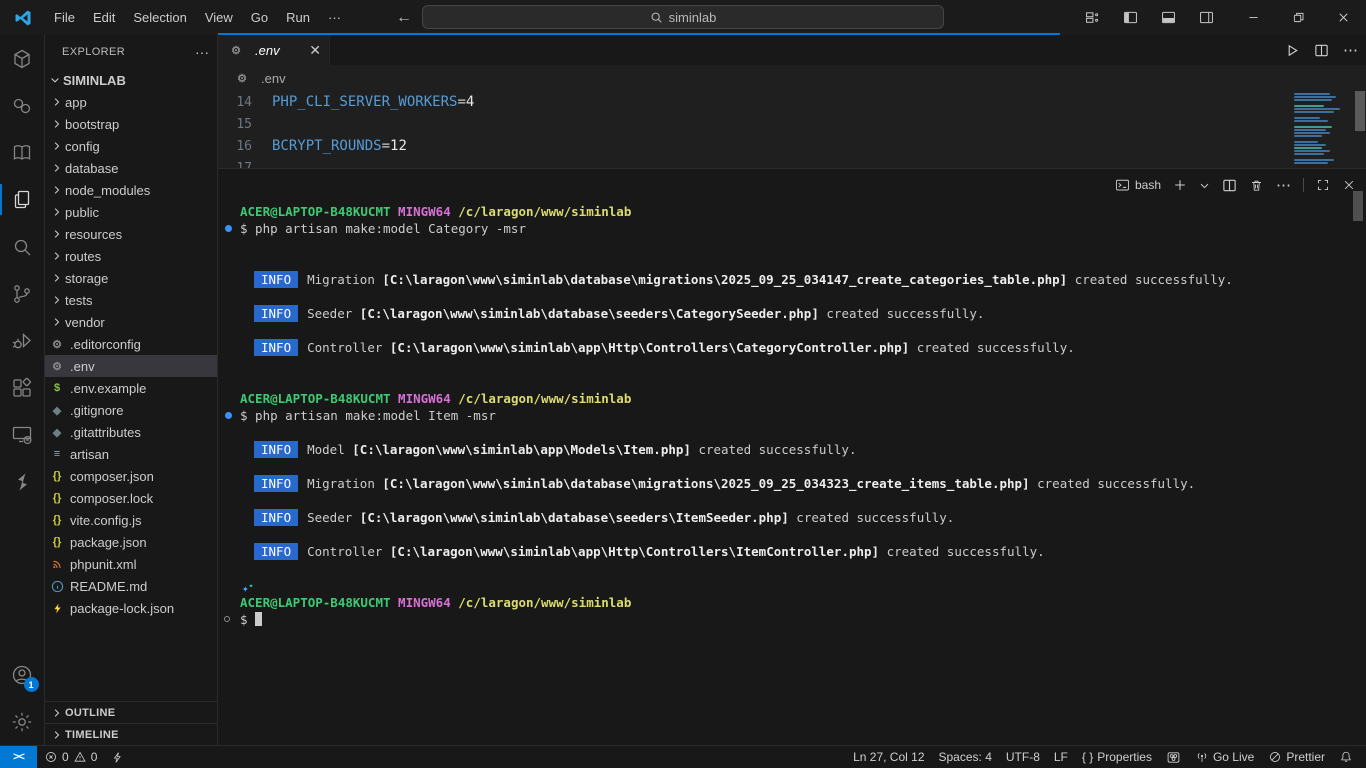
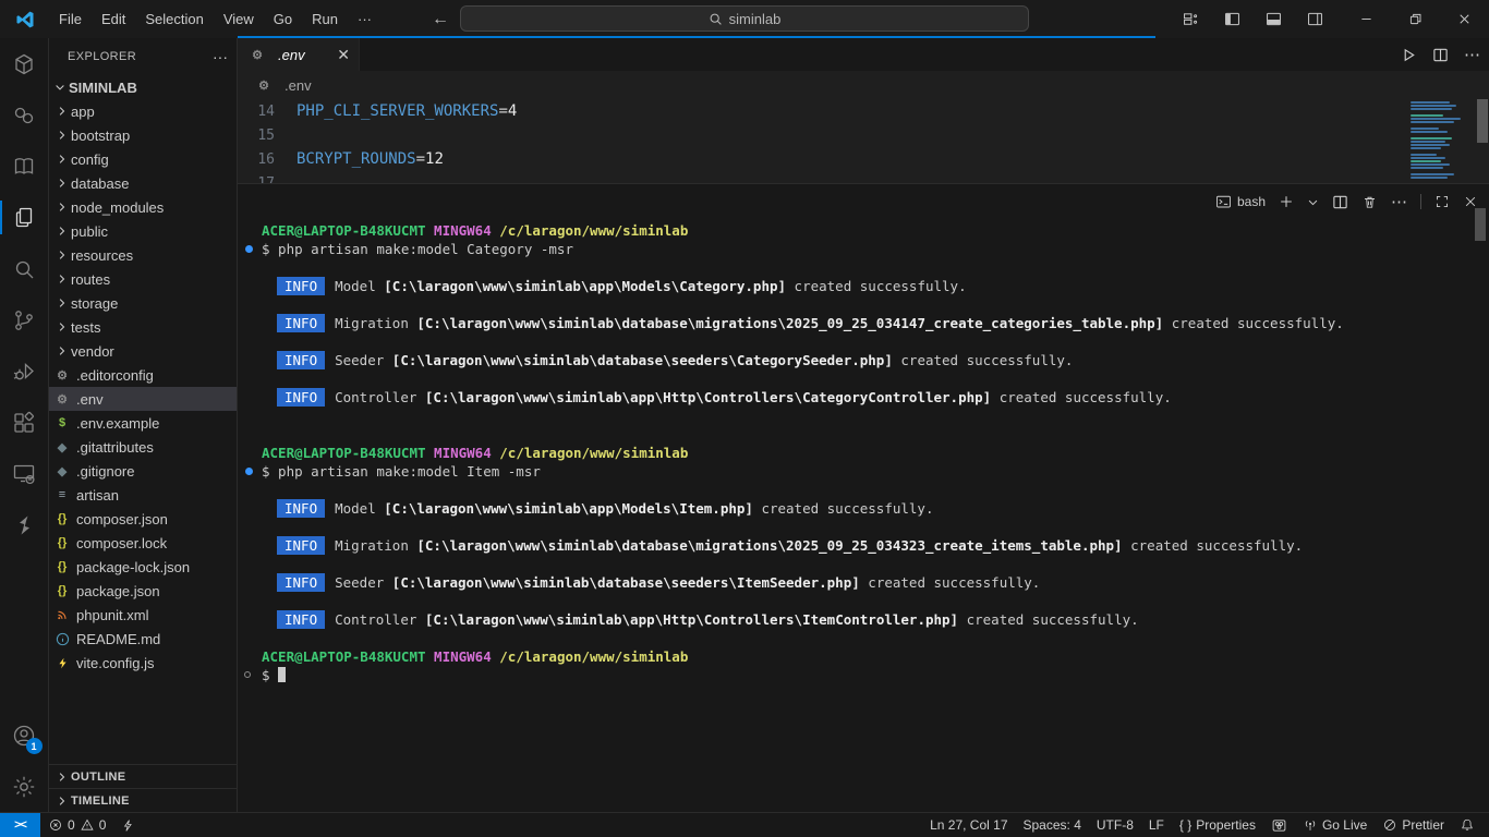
  File
  Edit
  Selection
  View
  Go
  Run
  ···
  ←
  siminlab
  1
  EXPLORER
  ···
  SIMINLAB
  app
  bootstrap
  config
  database
  node_modules
  public
  resources
  routes
  storage
  tests
  vendor
  ⚙
  .editorconfig
  ⚙
  .env
  $
  .env.example
  ◆
- .gitignore
+ .gitattributes
  ◆
- .gitattributes
+ .gitignore
  ≡
  artisan
  {}
  composer.json
  {}
  composer.lock
  {}
- vite.config.js
+ package-lock.json
  {}
  package.json
  phpunit.xml
  README.md
- package-lock.json
+ vite.config.js
  OUTLINE
  TIMELINE
  ⚙
  .env
  ✕
  ⋯
  ⚙
  .env
  14
  PHP_CLI_SERVER_WORKERS
  =
  4
  15
  16
  BCRYPT_ROUNDS
  =
  12
  bash
  ⋯
  ACER@LAPTOP-B48KUCMT MINGW64 /c/laragon/www/siminlab
  $ php artisan make:model Category -msr
+ INFO Model [C:\laragon\www\siminlab\app\Models\Category.php] created successfully.
  INFO Migration [C:\laragon\www\siminlab\database\migrations\2025_09_25_034147_create_categories_table.php] created successfully.
  INFO Seeder [C:\laragon\www\siminlab\database\seeders\CategorySeeder.php] created successfully.
  INFO Controller [C:\laragon\www\siminlab\app\Http\Controllers\CategoryController.php] created successfully.
  ACER@LAPTOP-B48KUCMT MINGW64 /c/laragon/www/siminlab
  $ php artisan make:model Item -msr
  INFO Model [C:\laragon\www\siminlab\app\Models\Item.php] created successfully.
  INFO Migration [C:\laragon\www\siminlab\database\migrations\2025_09_25_034323_create_items_table.php] created successfully.
  INFO Seeder [C:\laragon\www\siminlab\database\seeders\ItemSeeder.php] created successfully.
  INFO Controller [C:\laragon\www\siminlab\app\Http\Controllers\ItemController.php] created successfully.
- ✦✦
  ACER@LAPTOP-B48KUCMT MINGW64 /c/laragon/www/siminlab
  $
  ><
  0
  0
- Ln 27, Col 12
+ Ln 27, Col 17
  Spaces: 4
  UTF-8
  LF
  { }
  Properties
  Go Live
  Prettier
